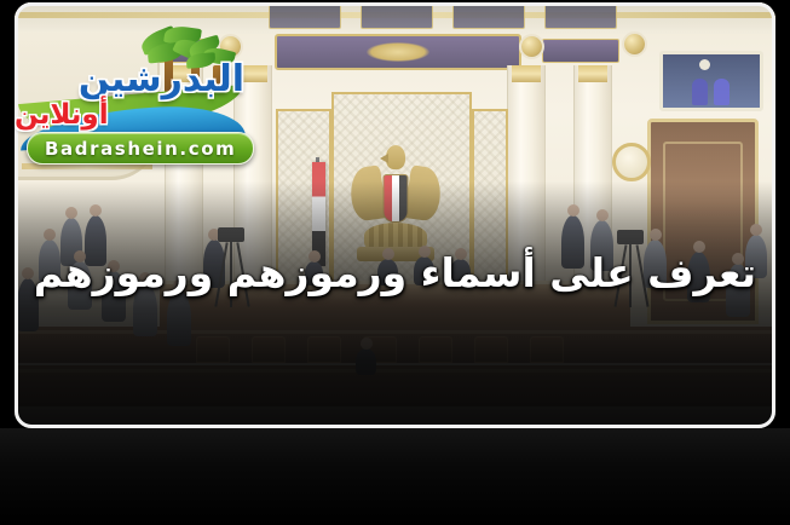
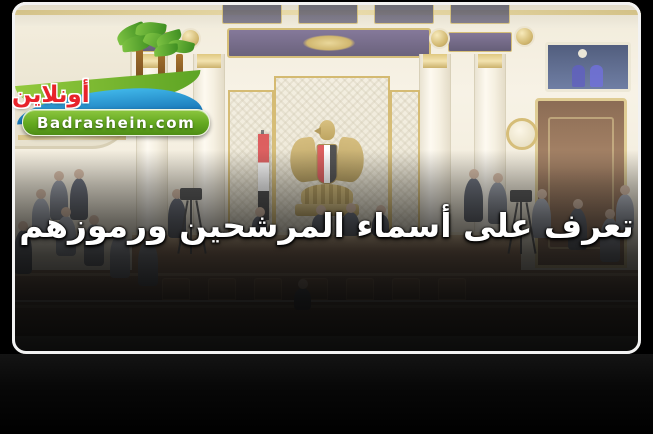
- تعرف على أسماء ورموزهم ورموزهم
+ تعرف على أسماء المرشحين ورموزهم
- البدرشين
  أونلاين
  Badrashein.com
